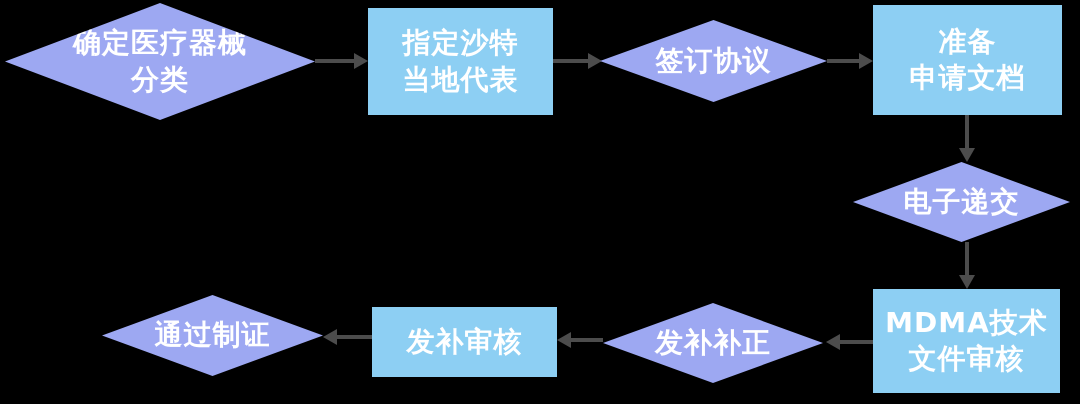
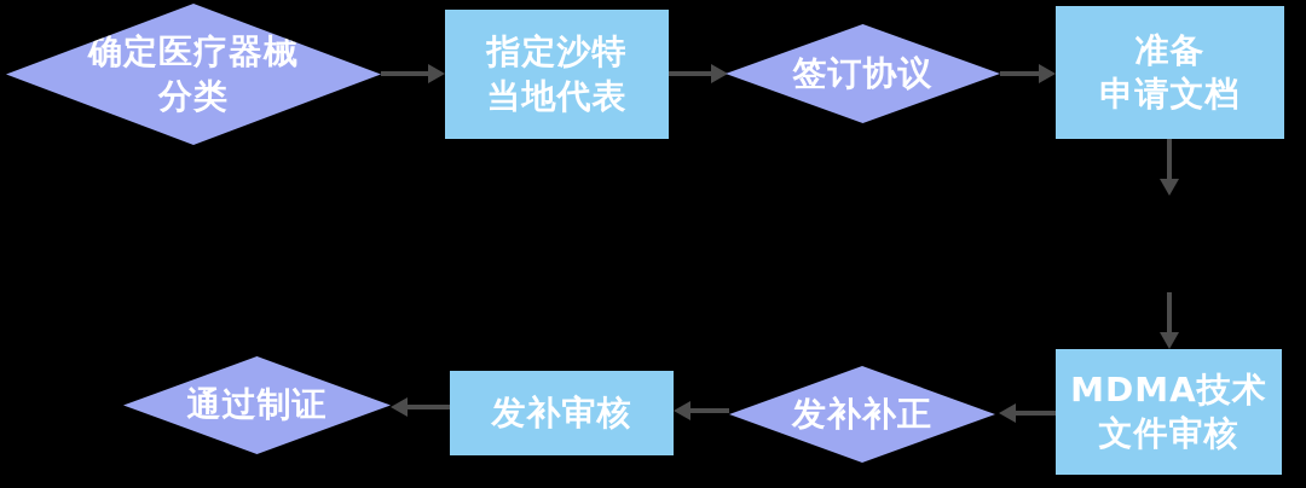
  确定医疗器械
  分类
  指定沙特
  当地代表
  签订协议
  准备
  申请文档
- 电子递交
  MDMA技术
  文件审核
  发补补正
  发补审核
  通过制证
